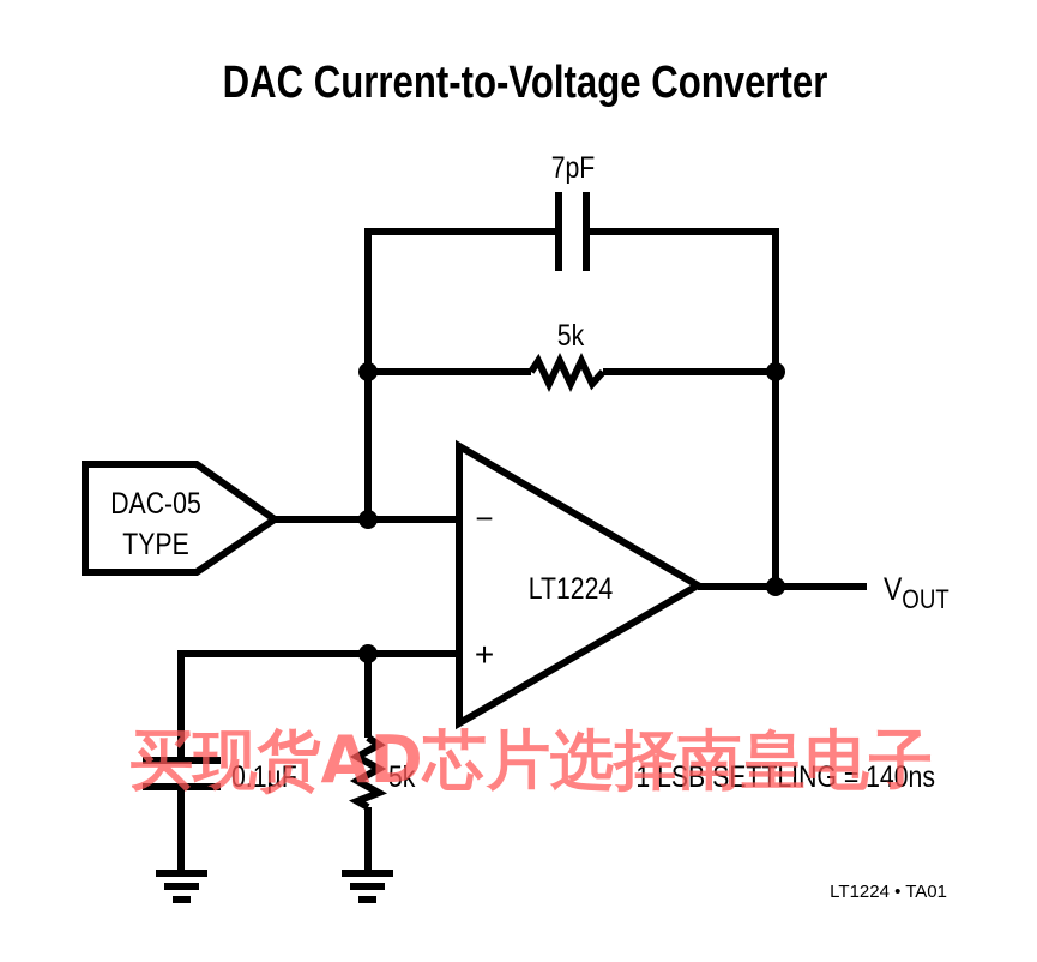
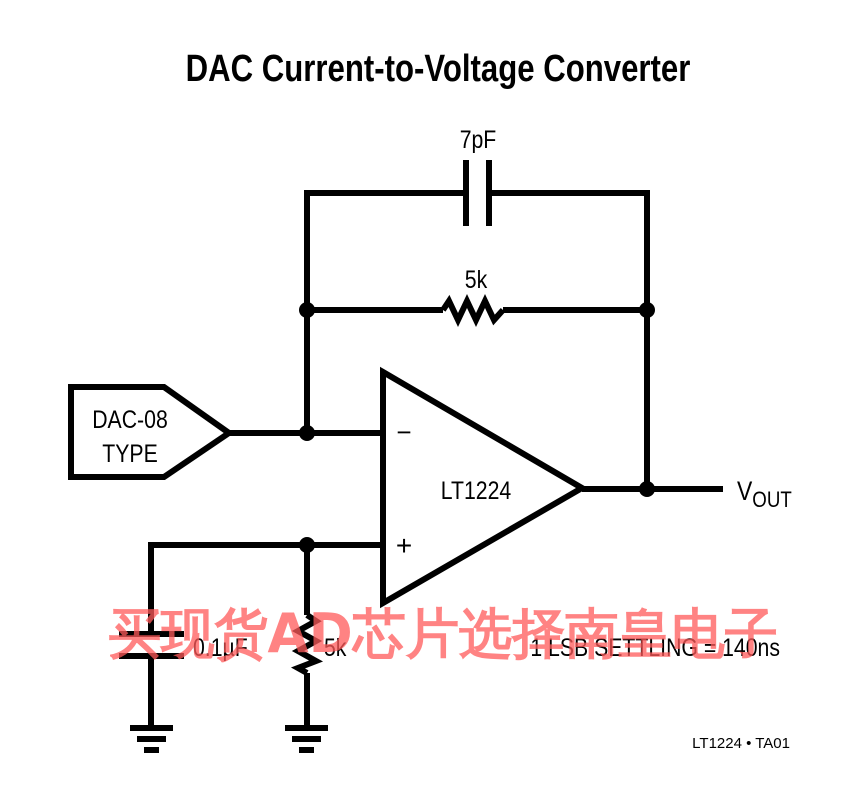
  DAC Current-to-Voltage Converter
  7pF
  5k
- DAC-05
+ DAC-08
  TYPE
  −
  +
  LT1224
  VOUT
  0.1µF
  5k
  1 LSB SETTLING = 140ns
  LT1224 • TA01
  买现货AD芯片选择南皇电子
